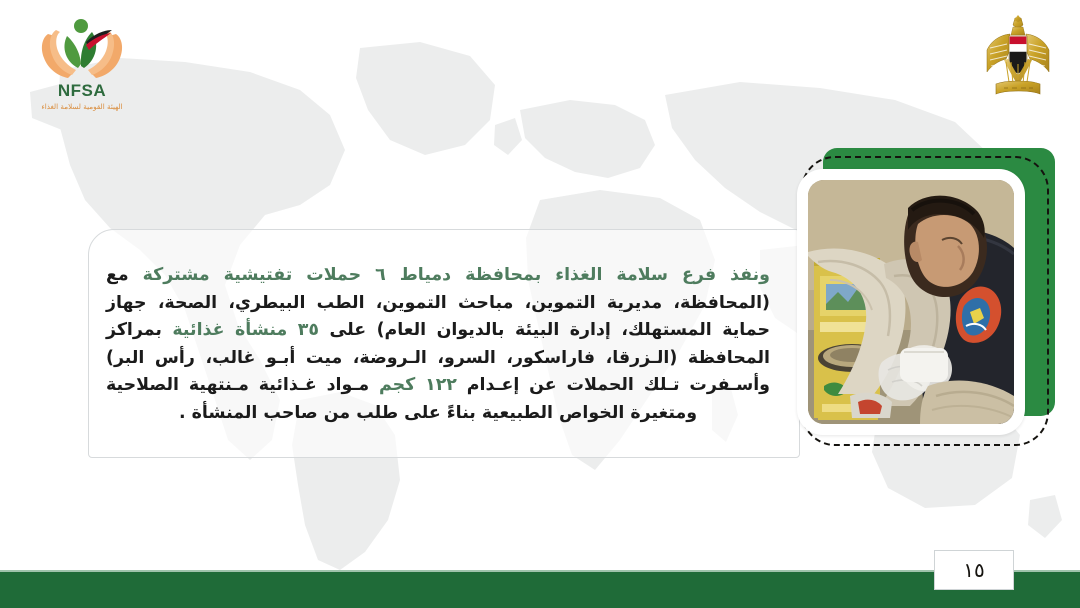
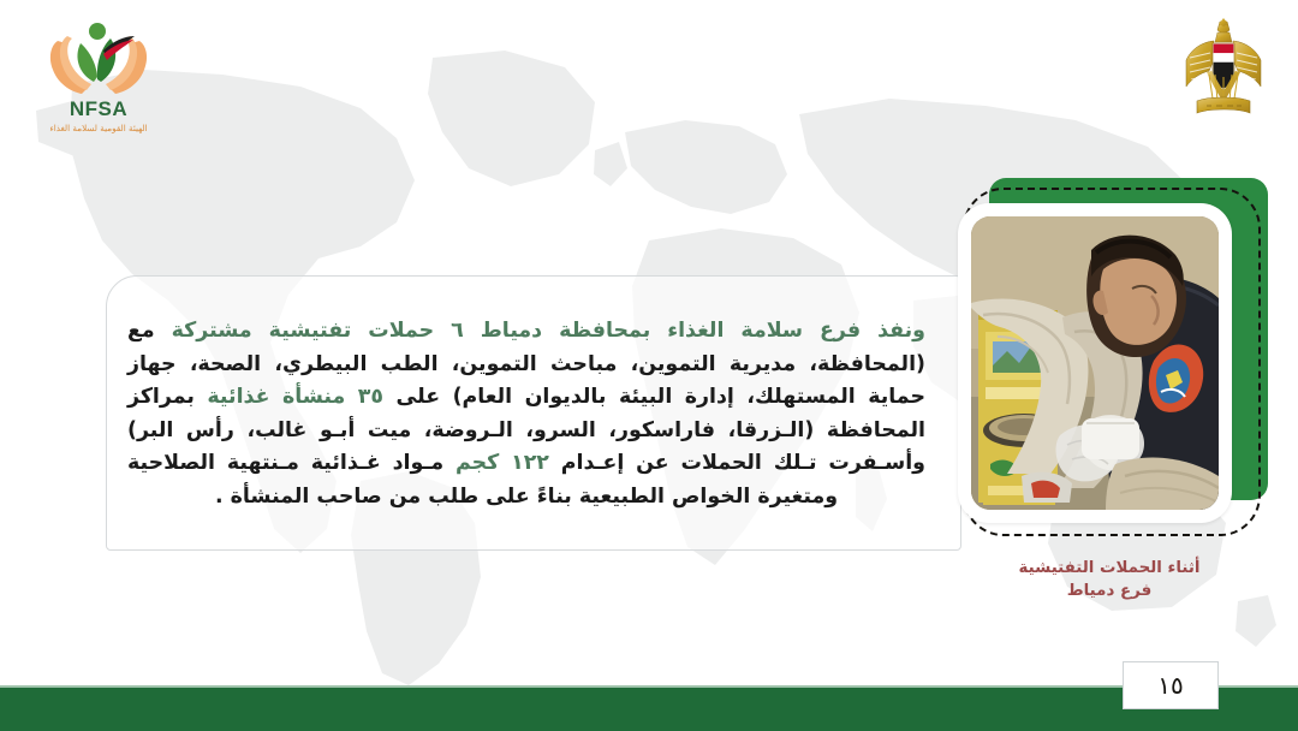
  NFSA
  الهيئة القومية لسلامة الغذاء
  ونفذ فرع سلامة الغذاء بمحافظة دمياط ٦ حملات تفتيشية مشتركة مع (المحافظة، مديرية التموين، مباحث التموين، الطب البيطري، الصحة، جهاز حماية المستهلك، إدارة البيئة بالديوان العام) على ٣٥ منشأة غذائية بمراكز المحافظة (الـزرقا، فاراسكور، السرو، الـروضة، ميت أبـو غالب، رأس البر) وأسـفرت تـلك الحملات عن إعـدام ١٢٢ كجم مـواد غـذائية مـنتهية الصلاحية ومتغيرة الخواص الطبيعية بناءً على طلب من صاحب المنشأة .
+ أثناء الحملات التفتيشية
+ فرع دمياط
  ١٥
